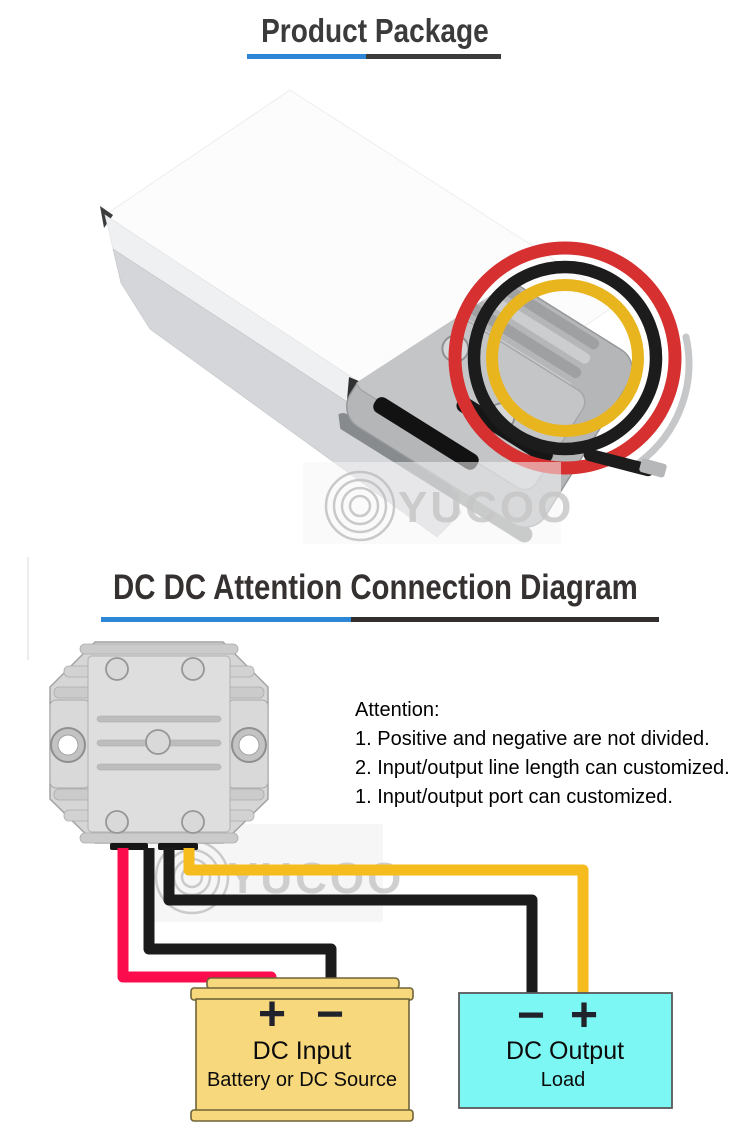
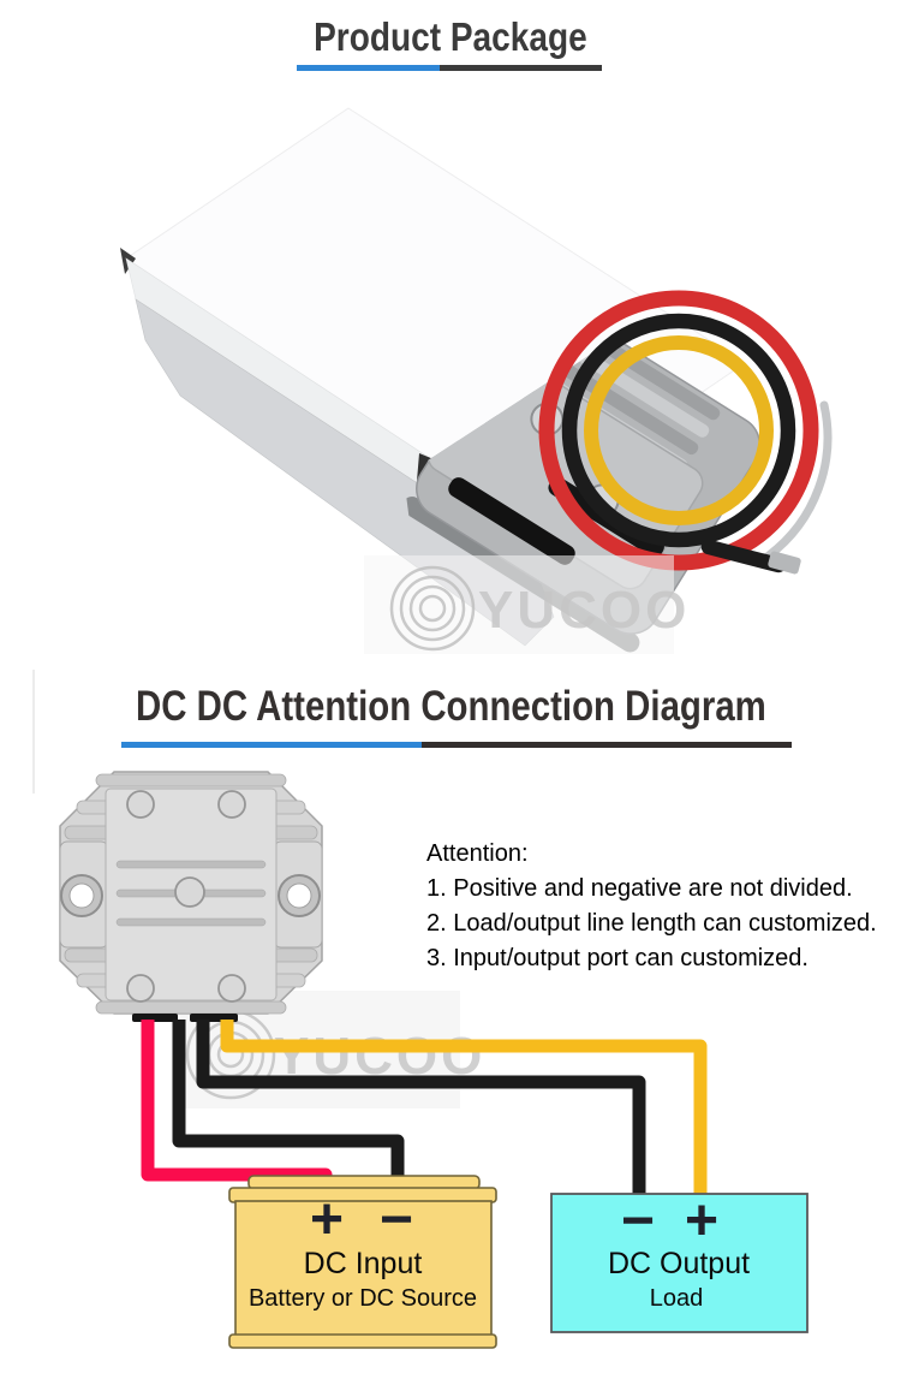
  Product Package
  DC DC Attention Connection Diagram
  Attention:
  1. Positive and negative are not divided.
- 2. Input/output line length can customized.
+ 2. Load/output line length can customized.
- 1. Input/output port can customized.
+ 3. Input/output port can customized.
  YUCOO
  YUCOO
  +
  −
  DC Input
  Battery or DC Source
  −
  +
  DC Output
  Load
